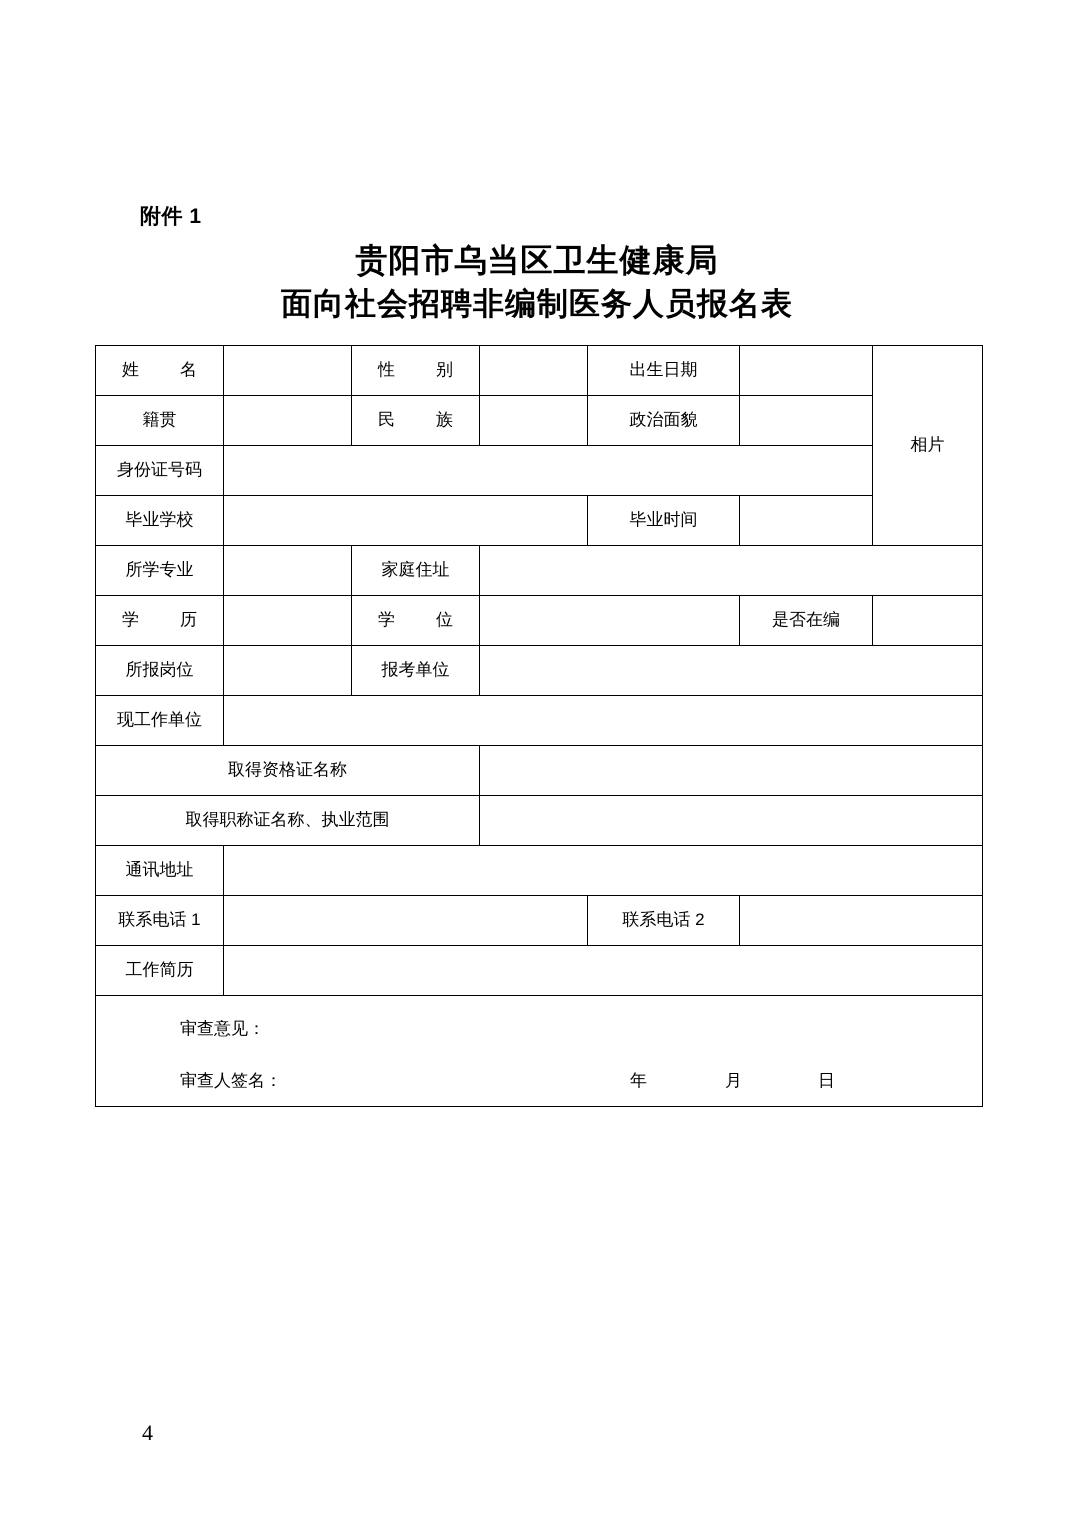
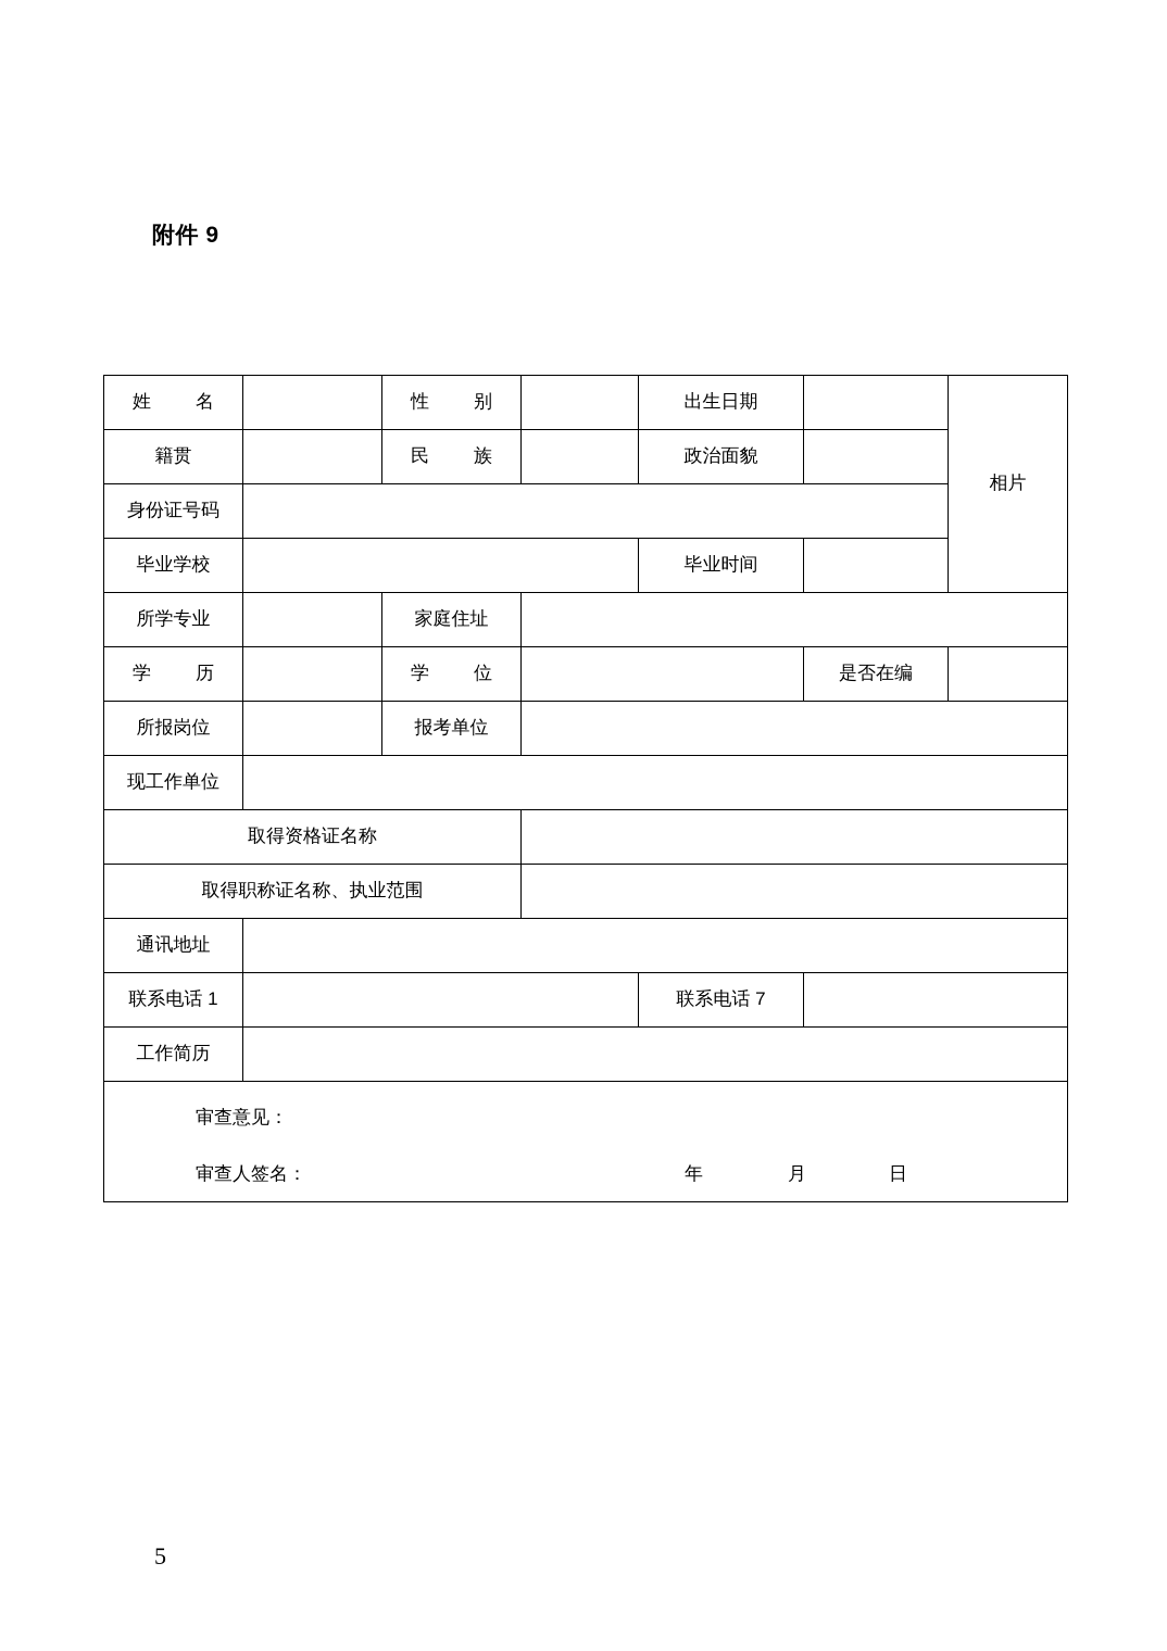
- 附件 1
+ 附件 9
- 贵阳市乌当区卫生健康局
- 面向社会招聘非编制医务人员报名表
  姓 名		性 别		出生日期		相片
  籍贯		民 族		政治面貌
  身份证号码
  毕业学校		毕业时间
  所学专业		家庭住址
  学 历		学 位		是否在编
  所报岗位		报考单位
  现工作单位
  取得资格证名称
  取得职称证名称、执业范围
  通讯地址
- 联系电话 1		联系电话 2
+ 联系电话 1		联系电话 7
  工作简历
  审查意见： 审查人签名： 年 月 日
- 4
+ 5
